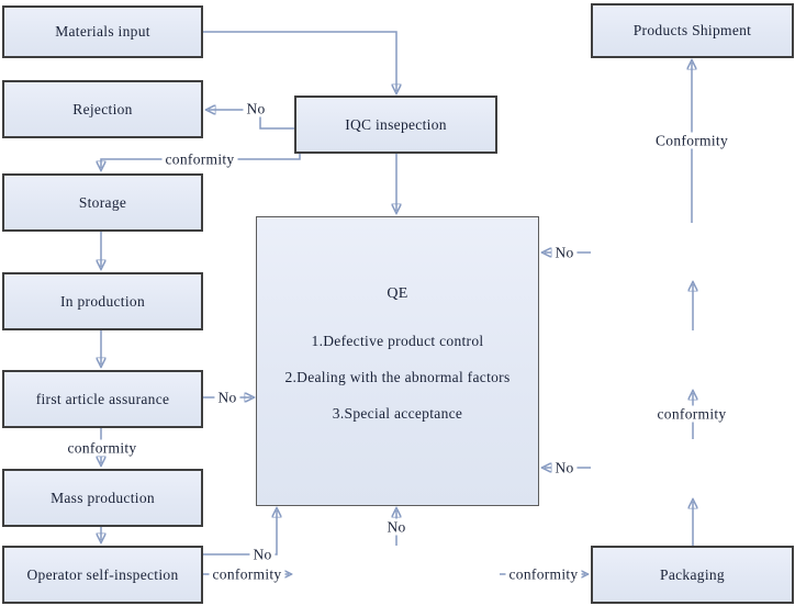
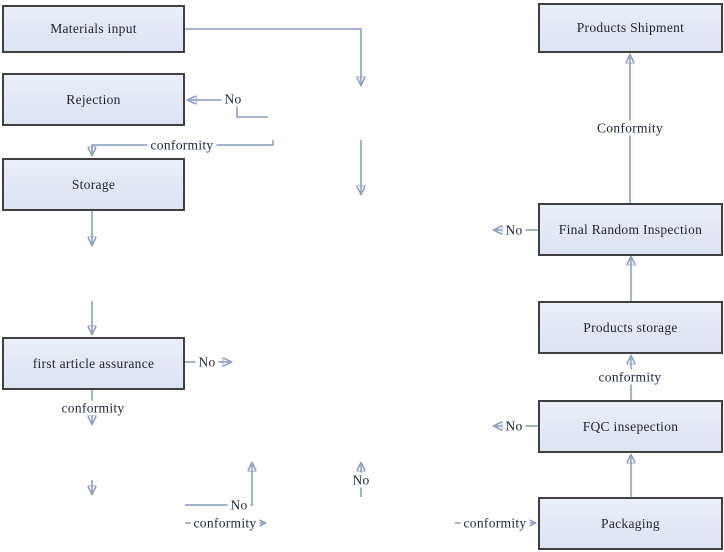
  Materials input
  Rejection
  Storage
- In production
  first article assurance
- Mass production
- Operator self-inspection
- IQC insepection
- QE
- 1.Defective product control
- 2.Dealing with the abnormal factors
- 3.Special acceptance
  Products Shipment
+ Final Random Inspection
+ Products storage
+ FQC insepection
  Packaging
  No
  conformity
  No
  conformity
  No
  conformity
  No
  conformity
  No
  No
  conformity
  Conformity
